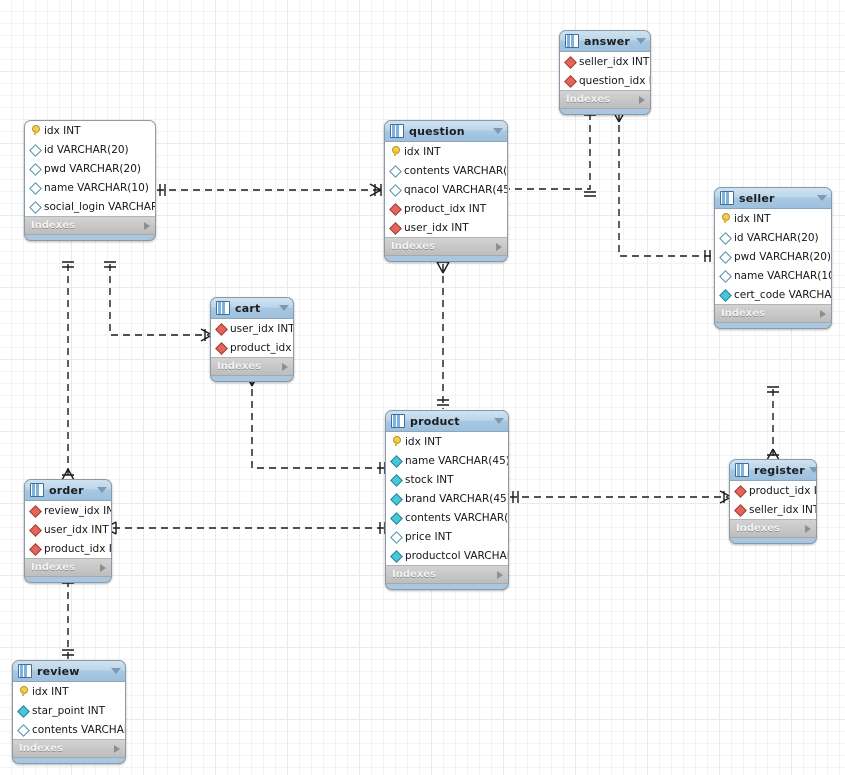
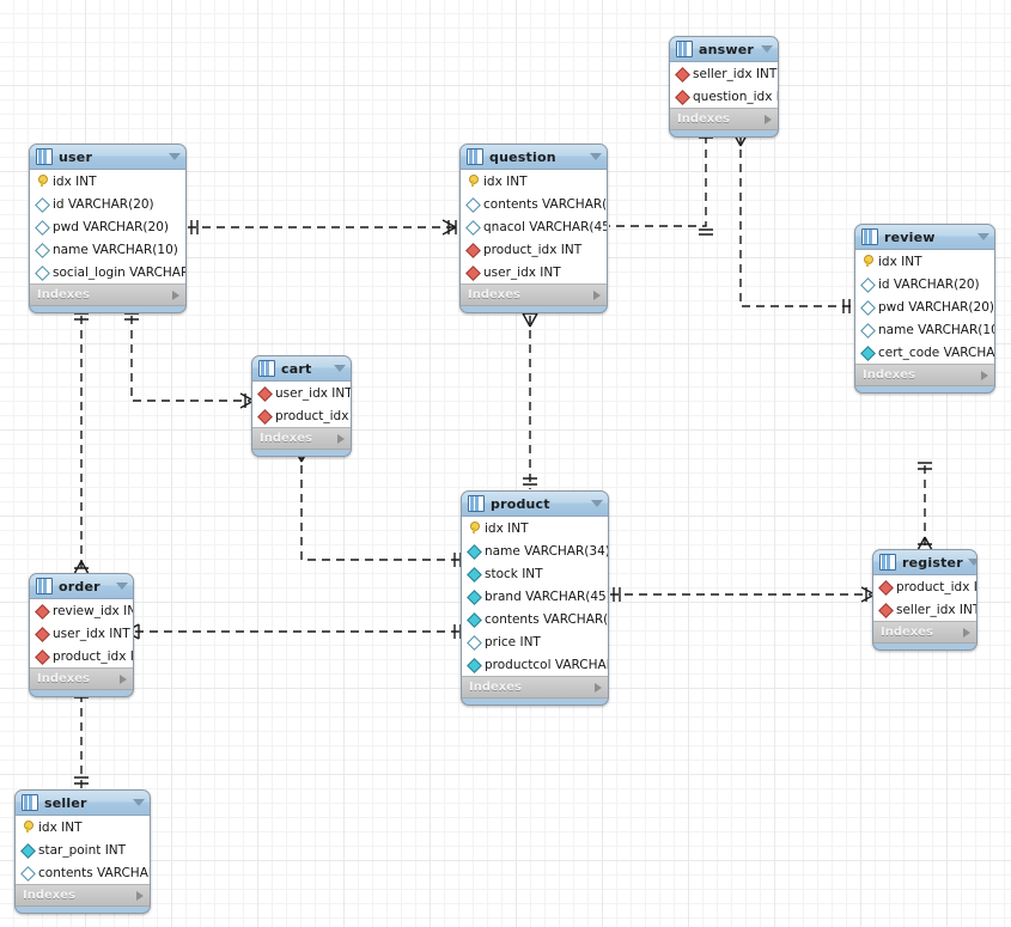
+ user
  idx INT
  id VARCHAR(20)
  pwd VARCHAR(20)
  name VARCHAR(10)
  social_login VARCHAR
  Indexes
  question
  idx INT
  contents VARCHAR(
  qnacol VARCHAR(45
  product_idx INT
  user_idx INT
  Indexes
  answer
  seller_idx INT
  question_idx
  Indexes
- seller
+ review
  idx INT
  id VARCHAR(20)
  pwd VARCHAR(20)
  name VARCHAR(1
  cert_code VARCHA
  Indexes
  cart
  user_idx INT
  product_idx
  Indexes
  product
  idx INT
- name VARCHAR(45)
+ name VARCHAR(34)
  stock INT
  brand VARCHAR(45
  contents VARCHAR(
  price INT
  productcol VARCHA
  Indexes
  order
  review_idx IN
  user_idx INT
  product_idx I
  Indexes
  register
  product_idx I
  seller_idx IN
  Indexes
- review
+ seller
  idx INT
  star_point INT
  contents VARCHA
  Indexes
